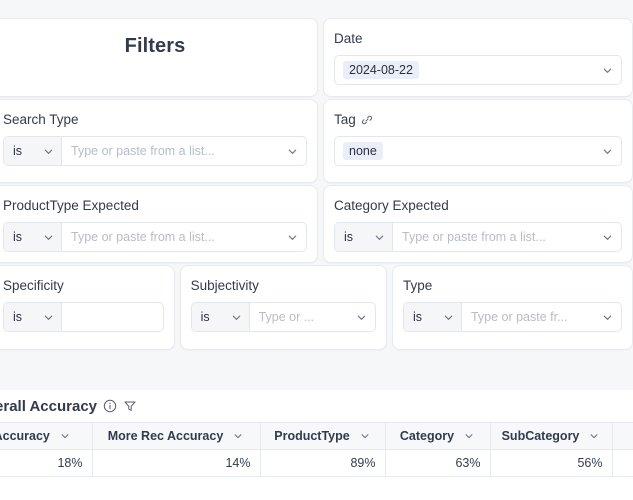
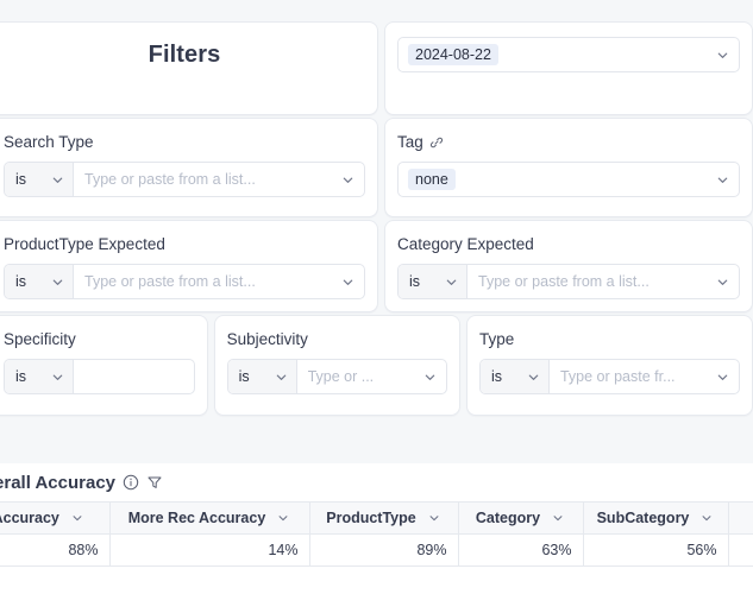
  Filters
- Date
  2024-08-22
  Search Type
  is
  Type or paste from a list...
  Tag
  none
  ProductType Expected
  is
  Type or paste from a list...
  Category Expected
  is
  Type or paste from a list...
  Specificity
  is
  Subjectivity
  is
  Type or ...
  Type
  is
  Type or paste fr...
  rall Accuracy
  ccuracy	More Rec Accuracy	ProductType	Category	SubCategory
- 18%	14%	89%	63%	56%
+ 88%	14%	89%	63%	56%
